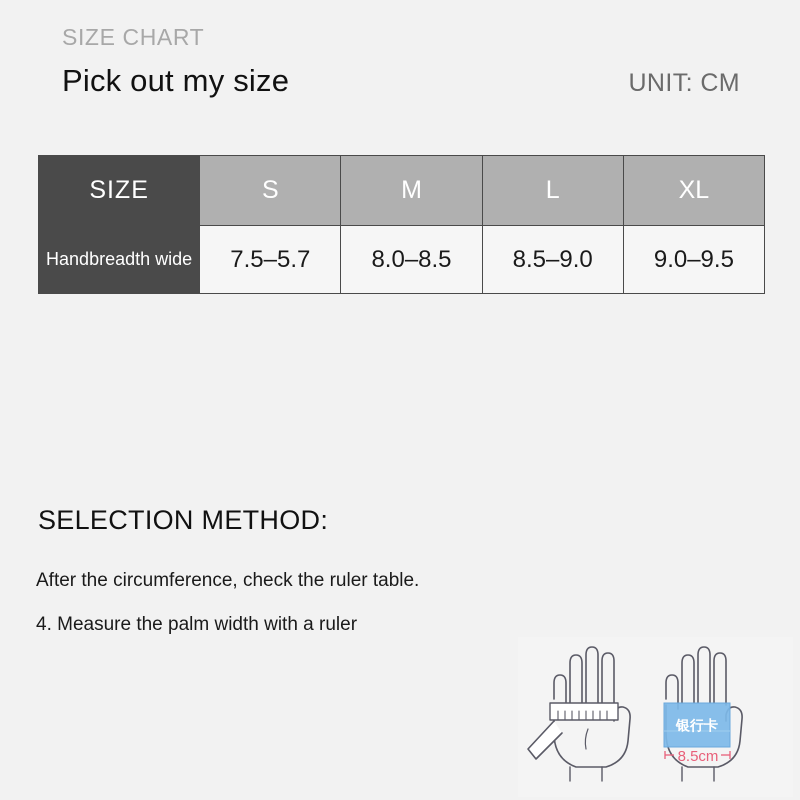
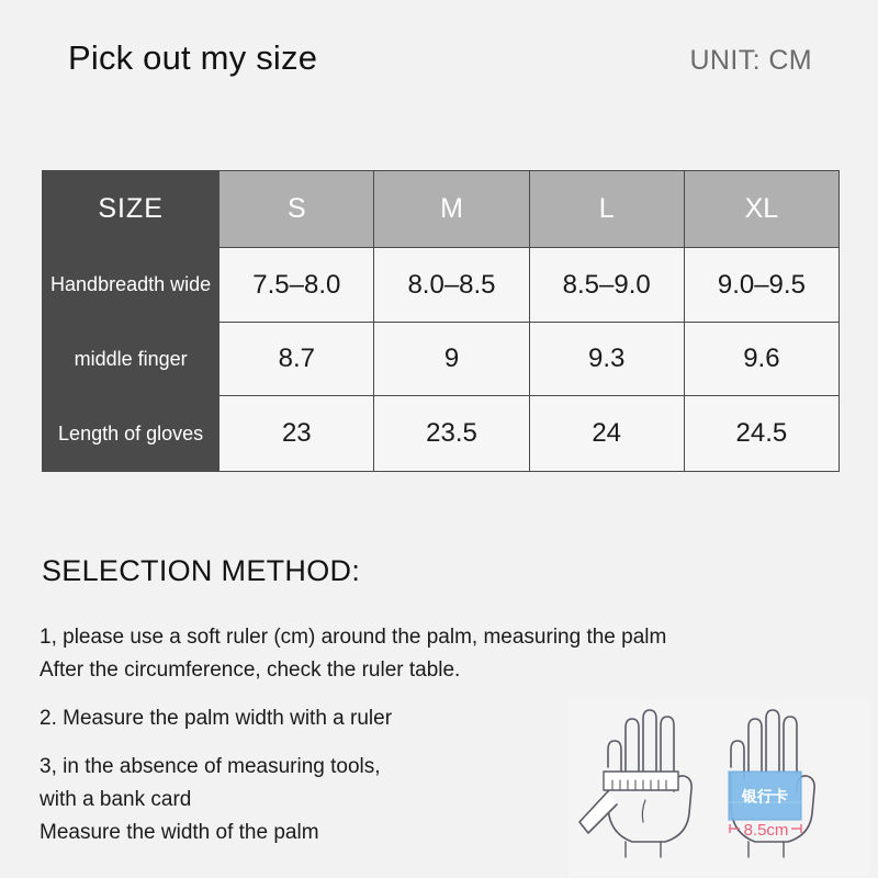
- SIZE CHART
  Pick out my size
  UNIT: CM
  SIZE	S	M	L	XL
- Handbreadth wide	7.5–5.7	8.0–8.5	8.5–9.0	9.0–9.5
+ Handbreadth wide	7.5–8.0	8.0–8.5	8.5–9.0	9.0–9.5
+ middle finger	8.7	9	9.3	9.6
+ Length of gloves	23	23.5	24	24.5
  SELECTION METHOD:
+ 1, please use a soft ruler (cm) around the palm, measuring the palm
  After the circumference, check the ruler table.
- 4. Measure the palm width with a ruler
+ 2. Measure the palm width with a ruler
+ 3, in the absence of measuring tools,
+ with a bank card
+ Measure the width of the palm
  银行卡
  8.5cm
